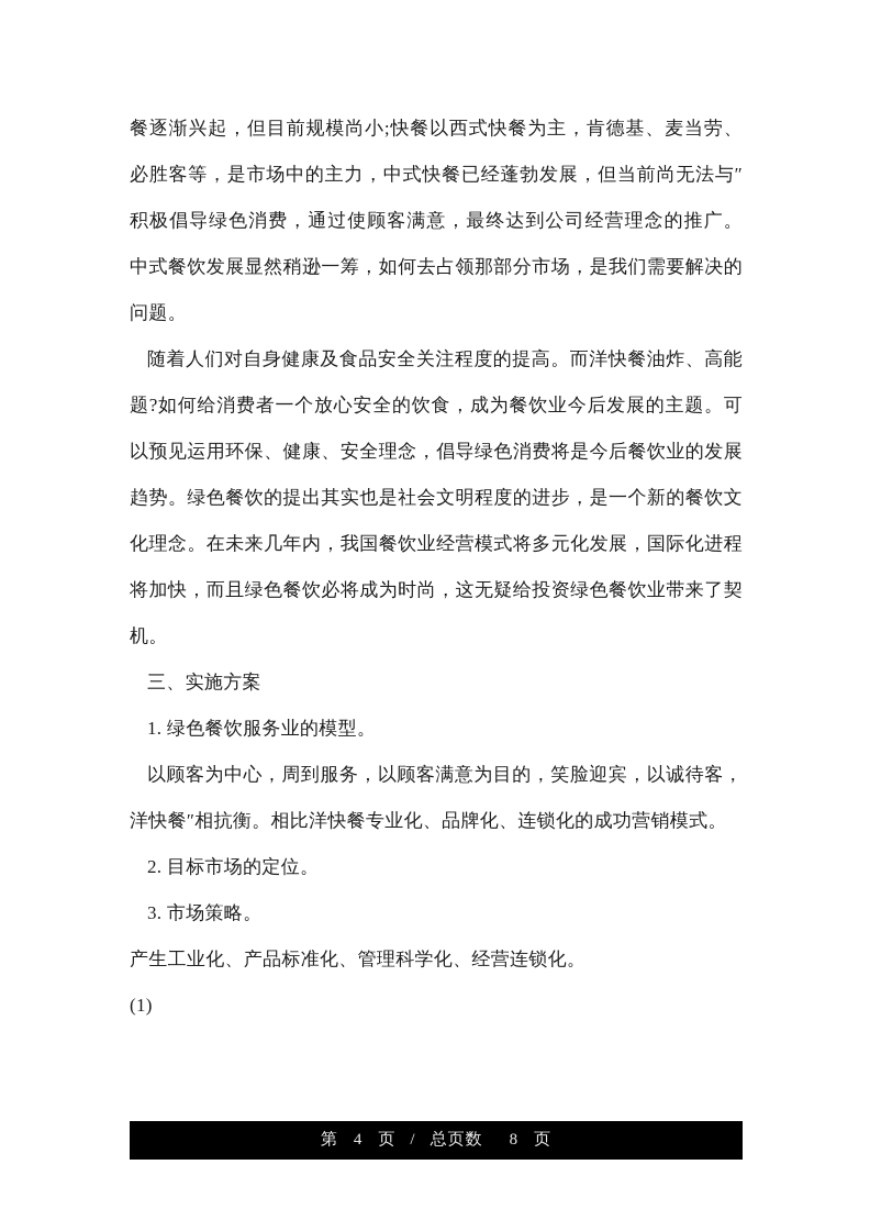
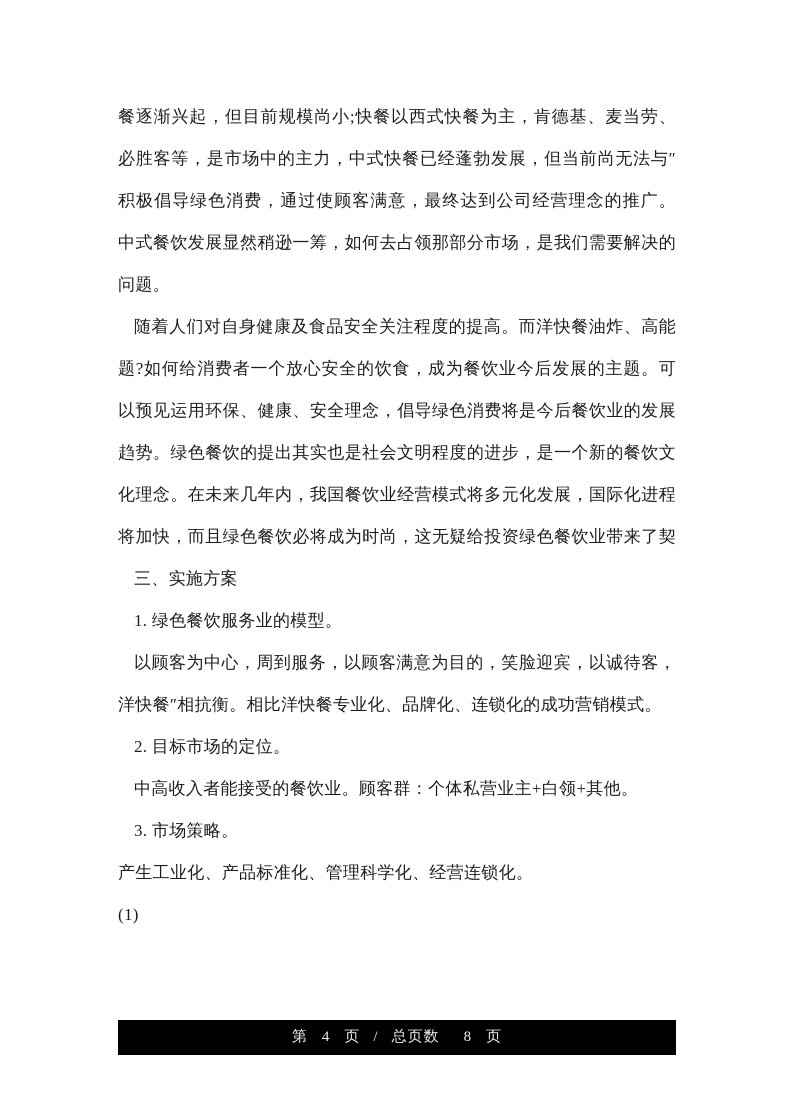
  餐逐渐兴起，但目前规模尚小;快餐以西式快餐为主，肯德基、麦当劳、
  必胜客等，是市场中的主力，中式快餐已经蓬勃发展，但当前尚无法与″
  积极倡导绿色消费，通过使顾客满意，最终达到公司经营理念的推广。
  中式餐饮发展显然稍逊一筹，如何去占领那部分市场，是我们需要解决的
  问题。
  随着人们对自身健康及食品安全关注程度的提高。而洋快餐油炸、高能
  题?如何给消费者一个放心安全的饮食，成为餐饮业今后发展的主题。可
  以预见运用环保、健康、安全理念，倡导绿色消费将是今后餐饮业的发展
  趋势。绿色餐饮的提出其实也是社会文明程度的进步，是一个新的餐饮文
  化理念。在未来几年内，我国餐饮业经营模式将多元化发展，国际化进程
  将加快，而且绿色餐饮必将成为时尚，这无疑给投资绿色餐饮业带来了契
- 机。
  三、实施方案
  1. 绿色餐饮服务业的模型。
  以顾客为中心，周到服务，以顾客满意为目的，笑脸迎宾，以诚待客，
  洋快餐″相抗衡。相比洋快餐专业化、品牌化、连锁化的成功营销模式。
  2. 目标市场的定位。
+ 中高收入者能接受的餐饮业。顾客群：个体私营业主+白领+其他。
  3. 市场策略。
  产生工业化、产品标准化、管理科学化、经营连锁化。
  (1)
  第
  4
  页
  /
  总页数
  8
  页
